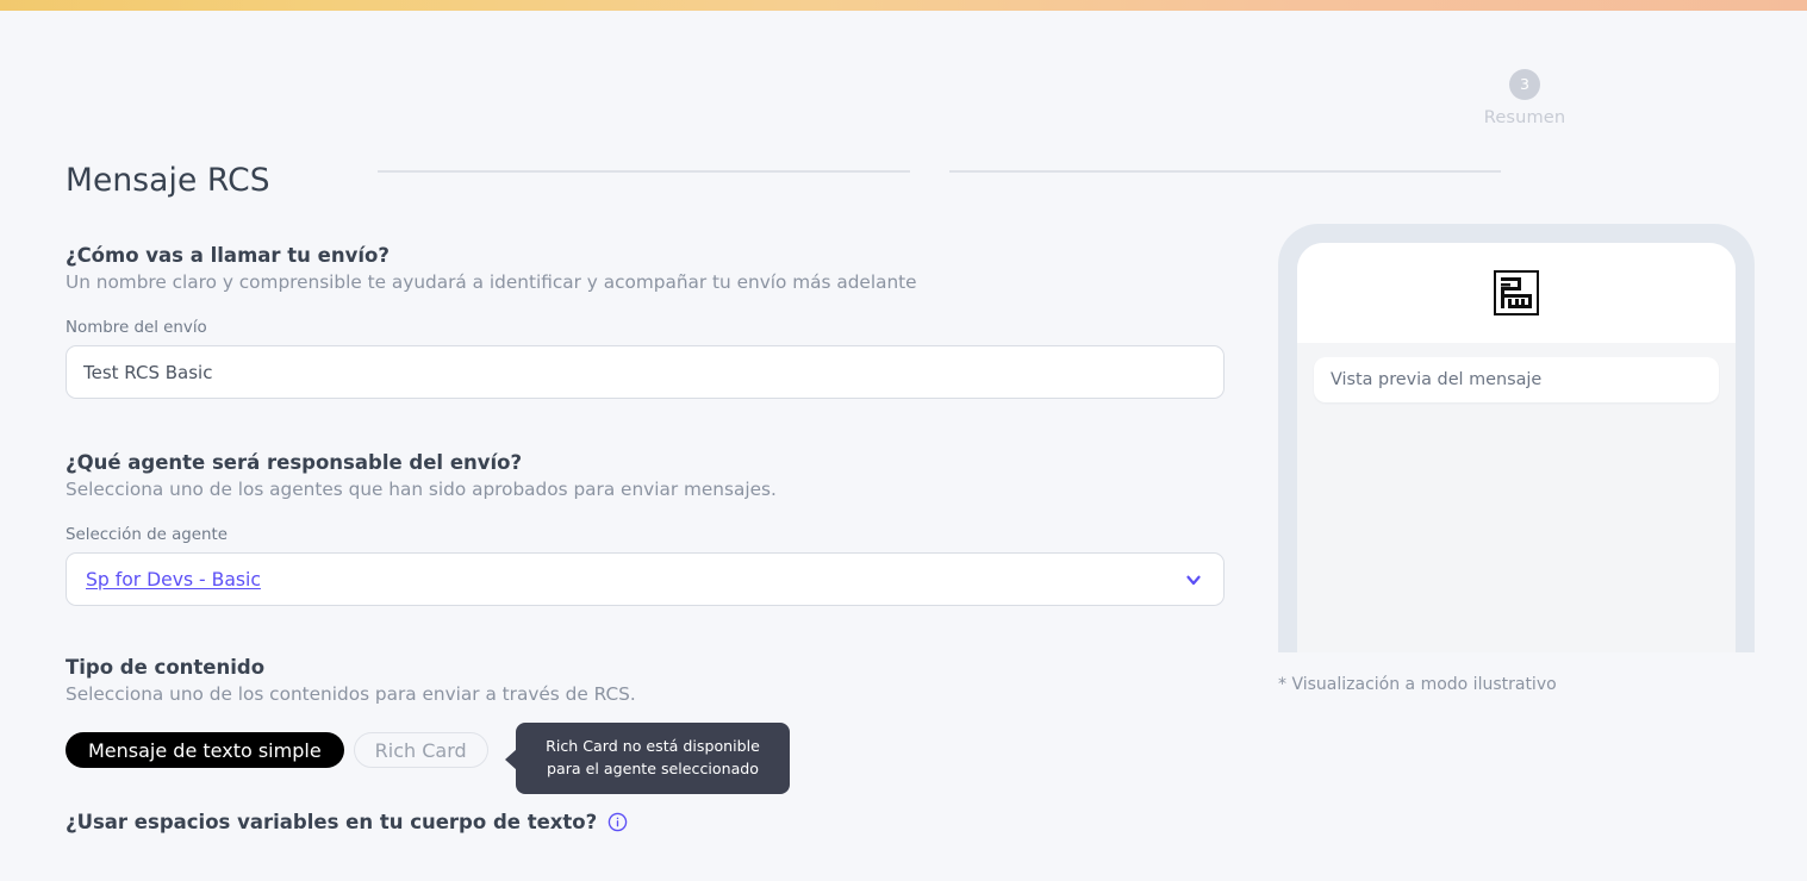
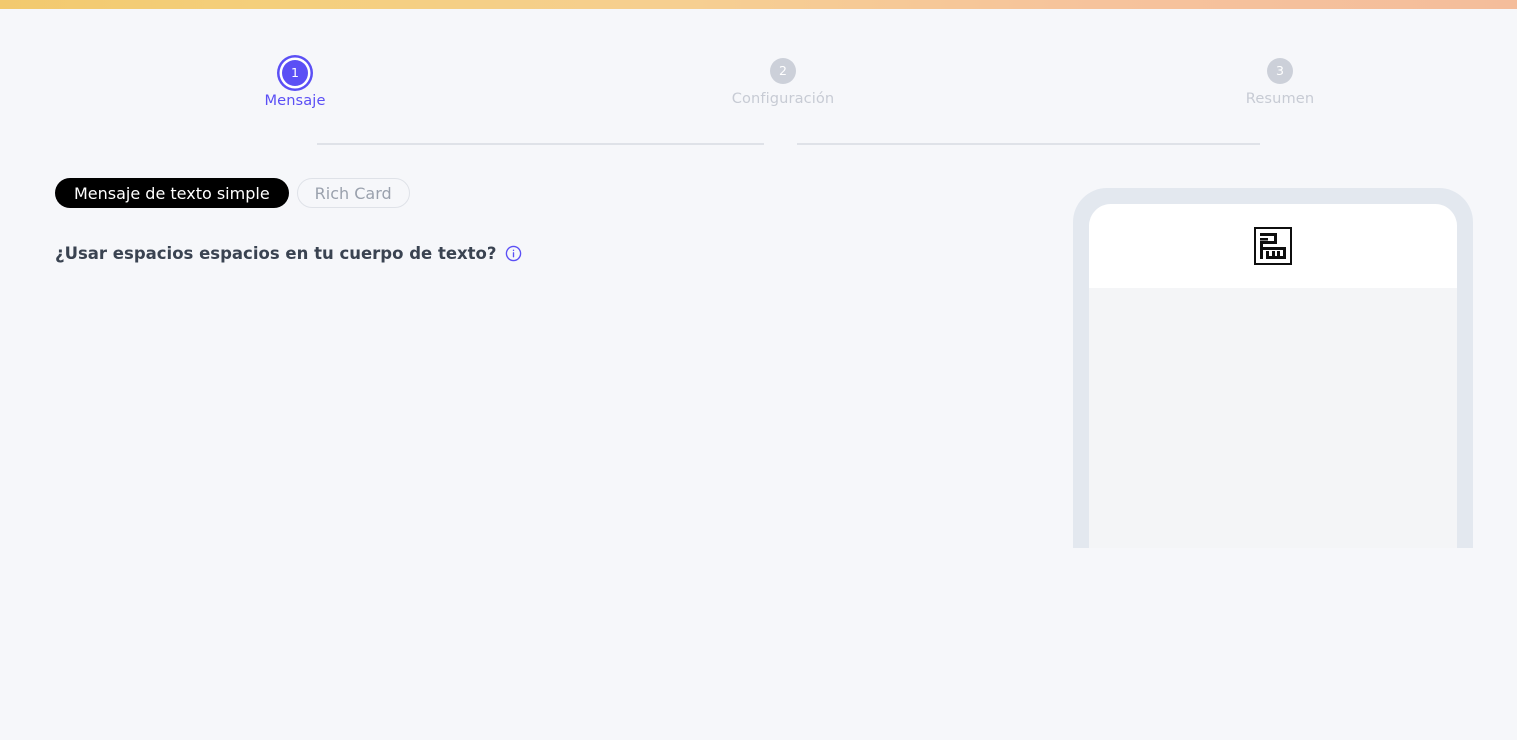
+ 1
+ Mensaje
+ 2
+ Configuración
  3
  Resumen
- Mensaje RCS
- ¿Cómo vas a llamar tu envío?
- Un nombre claro y comprensible te ayudará a identificar y acompañar tu envío más adelante
- Nombre del envío
- Test RCS Basic
- ¿Qué agente será responsable del envío?
- Selecciona uno de los agentes que han sido aprobados para enviar mensajes.
- Selección de agente
- Sp for Devs - Basic
- Tipo de contenido
- Selecciona uno de los contenidos para enviar a través de RCS.
  Mensaje de texto simple
  Rich Card
- Rich Card no está disponible para el agente seleccionado
- ¿Usar espacios variables en tu cuerpo de texto?
+ ¿Usar espacios espacios en tu cuerpo de texto?
- Vista previa del mensaje
- * Visualización a modo ilustrativo
